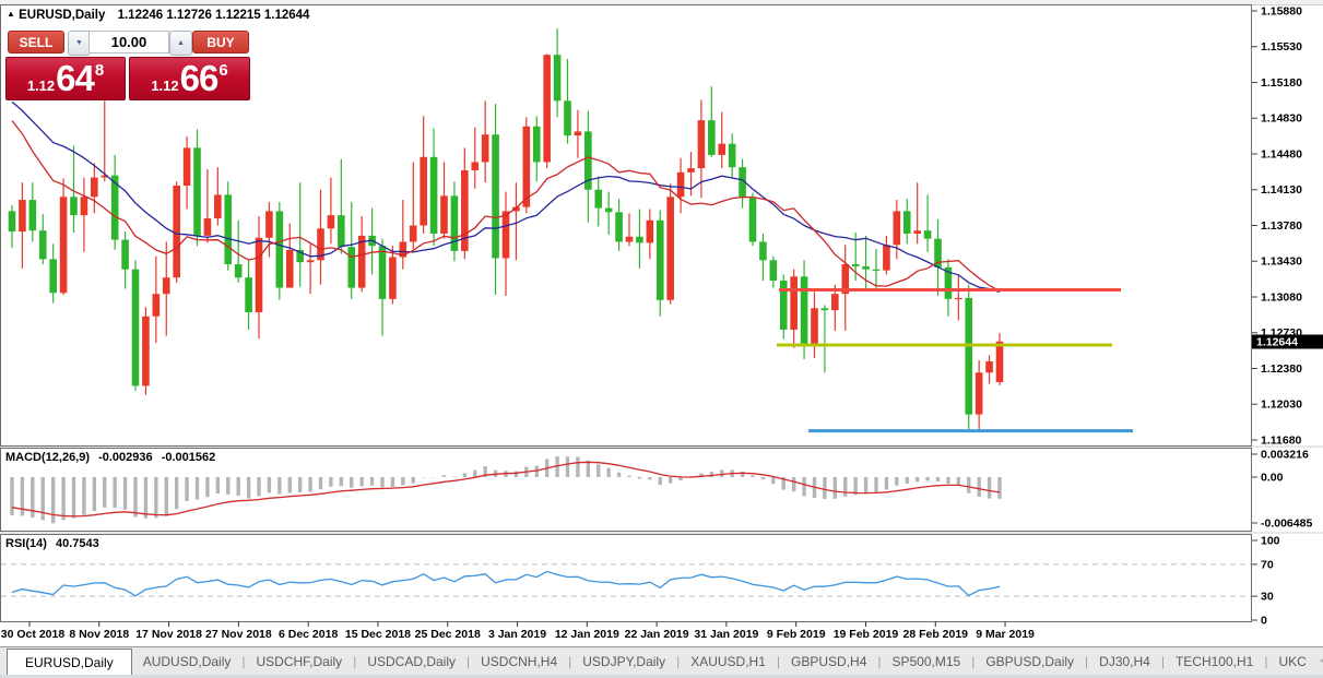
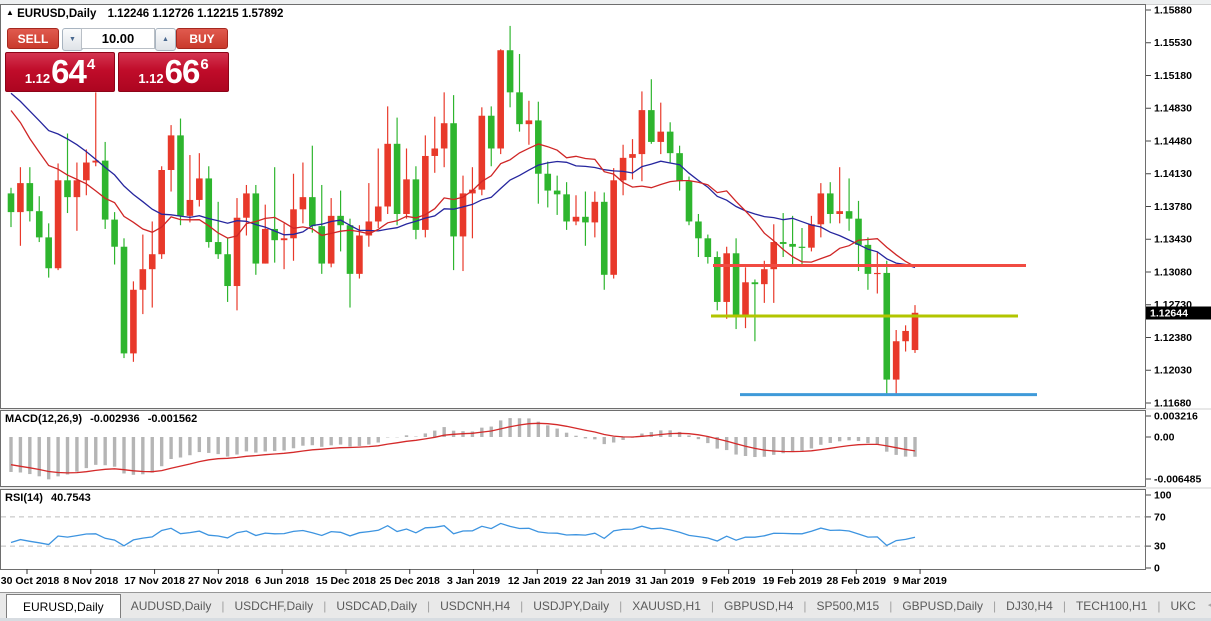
  1.15880
  1.15530
  1.15180
  1.14830
  1.14480
  1.14130
  1.13780
  1.13430
  1.13080
  1.12730
  1.12380
  1.12030
  1.11680
  1.12644
  0.003216
  0.00
  -0.006485
  100
  70
  30
  0
  30 Oct 2018
  8 Nov 2018
  17 Nov 2018
  27 Nov 2018
- 6 Dec 2018
+ 6 Jun 2018
  15 Dec 2018
  25 Dec 2018
  3 Jan 2019
  12 Jan 2019
  22 Jan 2019
  31 Jan 2019
  9 Feb 2019
  19 Feb 2019
  28 Feb 2019
  9 Mar 2019
- ▲ EURUSD,Daily 1.12246 1.12726 1.12215 1.12644
+ ▲ EURUSD,Daily 1.12246 1.12726 1.12215 1.57892
  SELL
  10.00
  BUY
  1.12
  64
- 8
+ 4
  1.12
  66
  6
  MACD(12,26,9) -0.002936 -0.001562
  RSI(14) 40.7543
  EURUSD,Daily
  AUDUSD,Daily
  |
  USDCHF,Daily
  |
  USDCAD,Daily
  |
  USDCNH,H4
  |
  USDJPY,Daily
  |
  XAUUSD,H1
  |
  GBPUSD,H4
  |
  SP500,M15
  |
  GBPUSD,Daily
  |
  DJ30,H4
  |
  TECH100,H1
  |
  UKC
